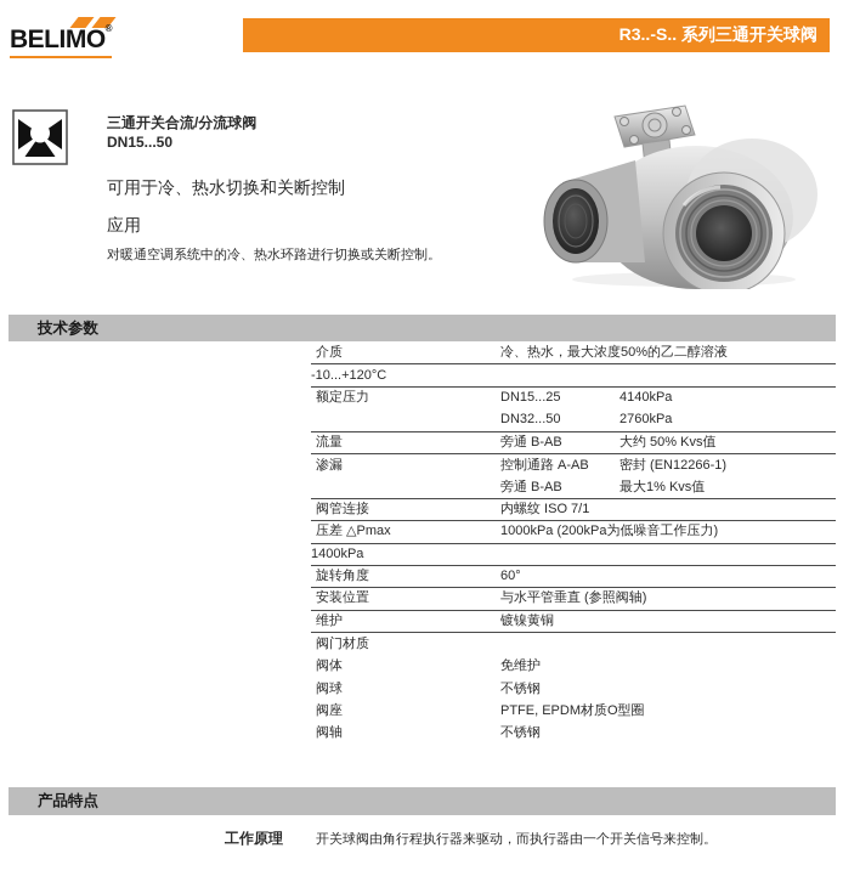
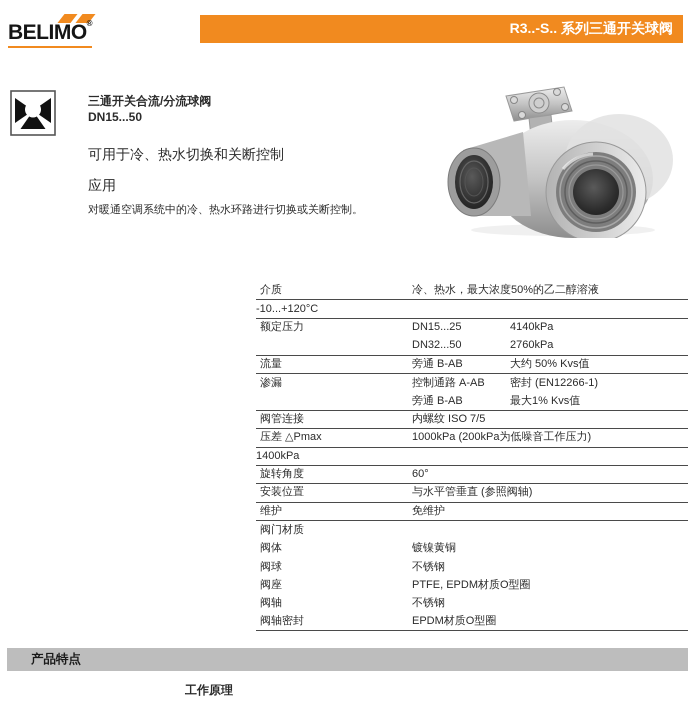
  BELIMO®
  R3..-S.. 系列三通开关球阀
  三通开关合流/分流球阀
  DN15...50
  可用于冷、热水切换和关断控制
  应用
  对暖通空调系统中的冷、热水环路进行切换或关断控制。
- 技术参数
  介质
  冷、热水，最大浓度50%的乙二醇溶液
  -10...+120°C
  额定压力
  DN15...25
  4140kPa
  DN32...50
  2760kPa
  流量
  旁通 B-AB
  大约 50% Kvs值
  渗漏
  控制通路 A-AB
  密封 (EN12266-1)
  旁通 B-AB
  最大1% Kvs值
  阀管连接
- 内螺纹 ISO 7/1
+ 内螺纹 ISO 7/5
  压差 △Pmax
  1000kPa (200kPa为低噪音工作压力)
  1400kPa
  旋转角度
  60°
  安装位置
  与水平管垂直 (参照阀轴)
  维护
- 镀镍黄铜
+ 免维护
  阀门材质
  阀体
- 免维护
+ 镀镍黄铜
  阀球
  不锈钢
  阀座
  PTFE, EPDM材质O型圈
  阀轴
  不锈钢
+ 阀轴密封
+ EPDM材质O型圈
  产品特点
  工作原理
- 开关球阀由角行程执行器来驱动，而执行器由一个开关信号来控制。
